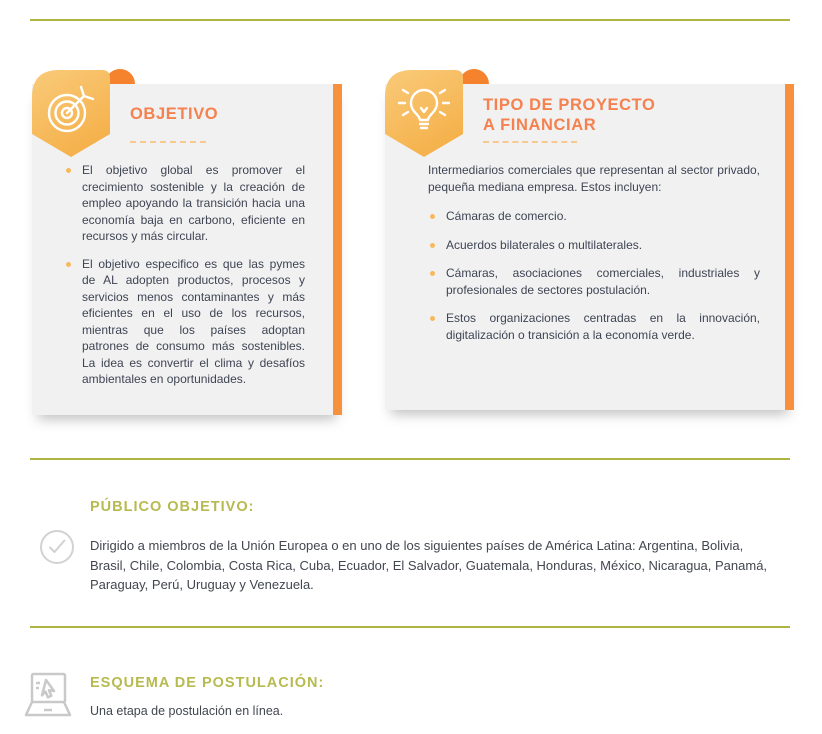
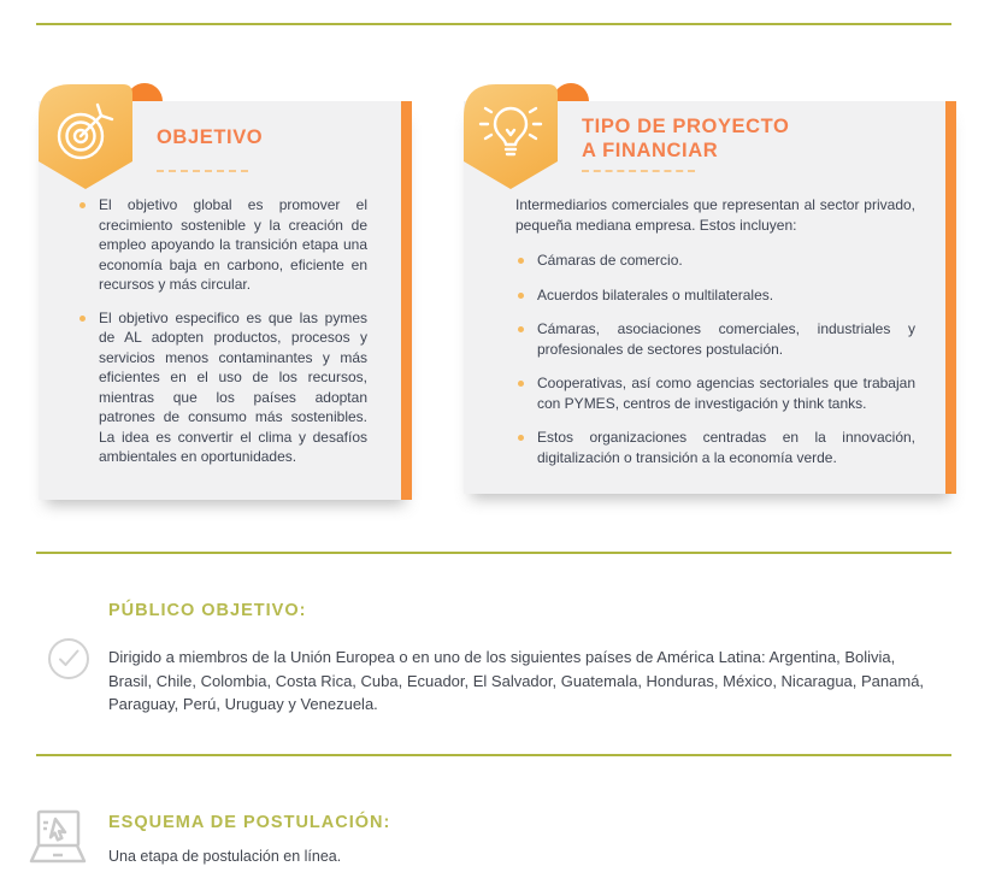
  OBJETIVO
- El objetivo global es promover el crecimiento sostenible y la creación de empleo apoyando la transición hacia una economía baja en carbono, eficiente en recursos y más circular.
+ El objetivo global es promover el crecimiento sostenible y la creación de empleo apoyando la transición etapa una economía baja en carbono, eficiente en recursos y más circular.
  El objetivo especifico es que las pymes de AL adopten productos, procesos y servicios menos contaminantes y más eficientes en el uso de los recursos, mientras que los países adoptan patrones de consumo más sostenibles. La idea es convertir el clima y desafíos ambientales en oportunidades.
  TIPO DE PROYECTO
  A FINANCIAR
  Intermediarios comerciales que representan al sector privado, pequeña mediana empresa. Estos incluyen:
  Cámaras de comercio.
  Acuerdos bilaterales o multilaterales.
  Cámaras, asociaciones comerciales, industriales y profesionales de sectores postulación.
+ Cooperativas, así como agencias sectoriales que trabajan con PYMES, centros de investigación y think tanks.
  Estos organizaciones centradas en la innovación, digitalización o transición a la economía verde.
  PÚBLICO OBJETIVO:
  Dirigido a miembros de la Unión Europea o en uno de los siguientes países de América Latina: Argentina, Bolivia, Brasil, Chile, Colombia, Costa Rica, Cuba, Ecuador, El Salvador, Guatemala, Honduras, México, Nicaragua, Panamá, Paraguay, Perú, Uruguay y Venezuela.
  ESQUEMA DE POSTULACIÓN:
  Una etapa de postulación en línea.
